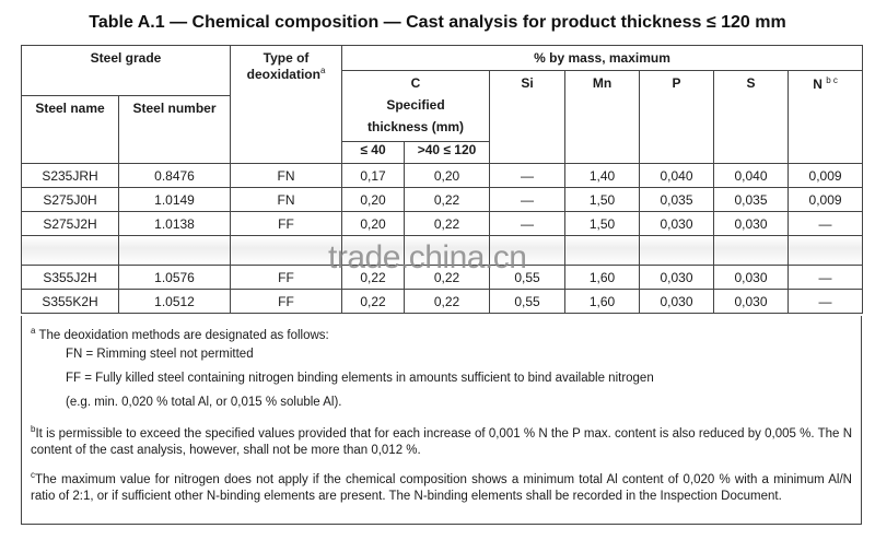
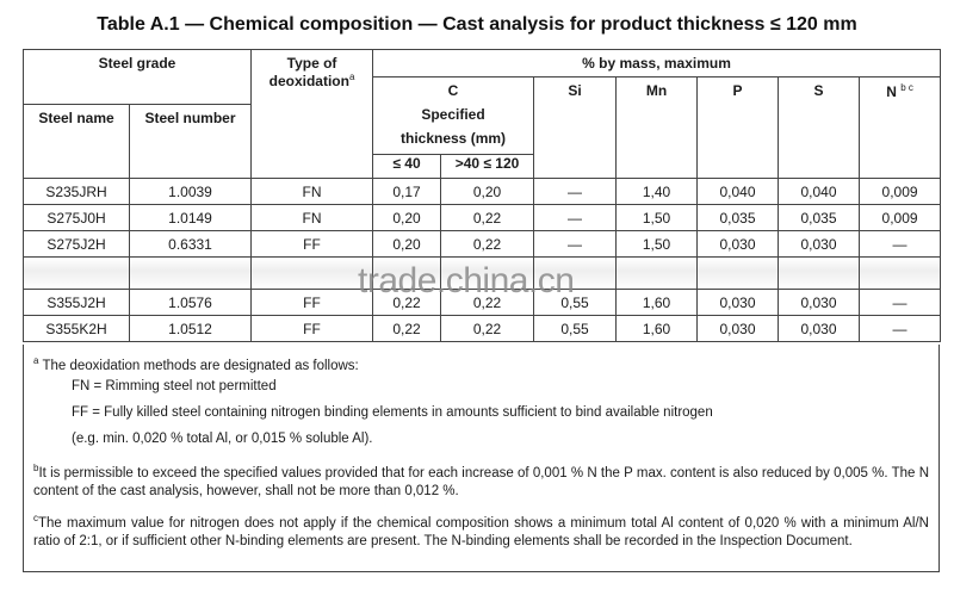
  Table A.1 — Chemical composition — Cast analysis for product thickness ≤ 120 mm
  Steel grade	Type of deoxidationa	% by mass, maximum
  C Specified thickness (mm)	Si	Mn	P	S	N b c
  Steel name	Steel number
  ≤ 40	>40 ≤ 120
- S235JRH	0.8476	FN	0,17	0,20	—	1,40	0,040	0,040	0,009
+ S235JRH	1.0039	FN	0,17	0,20	—	1,40	0,040	0,040	0,009
  S275J0H	1.0149	FN	0,20	0,22	—	1,50	0,035	0,035	0,009
- S275J2H	1.0138	FF	0,20	0,22	—	1,50	0,030	0,030	—
+ S275J2H	0.6331	FF	0,20	0,22	—	1,50	0,030	0,030	—
  S355J2H	1.0576	FF	0,22	0,22	0,55	1,60	0,030	0,030	—
  S355K2H	1.0512	FF	0,22	0,22	0,55	1,60	0,030	0,030	—
  trade.china.cn
  a The deoxidation methods are designated as follows:
  FN = Rimming steel not permitted
  FF = Fully killed steel containing nitrogen binding elements in amounts sufficient to bind available nitrogen
  (e.g. min. 0,020 % total Al, or 0,015 % soluble Al).
  bIt is permissible to exceed the specified values provided that for each increase of 0,001 % N the P max. content is also reduced by 0,005 %. The N content of the cast analysis, however, shall not be more than 0,012 %.
  cThe maximum value for nitrogen does not apply if the chemical composition shows a minimum total Al content of 0,020 % with a minimum Al/N ratio of 2:1, or if sufficient other N-binding elements are present. The N-binding elements shall be recorded in the Inspection Document.
